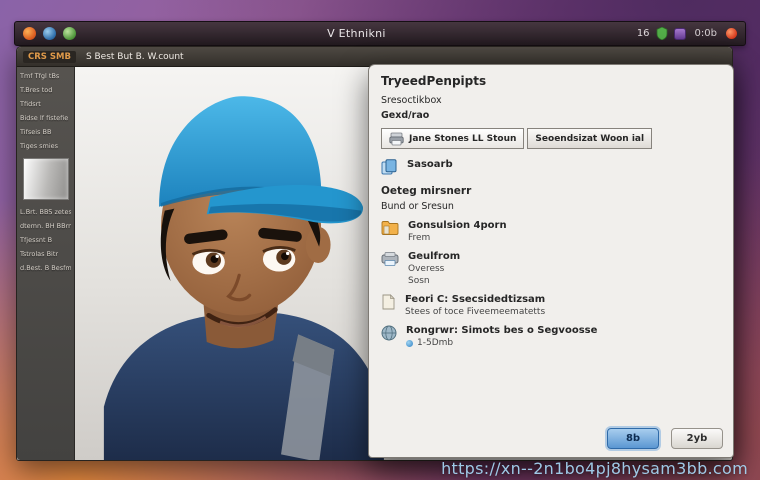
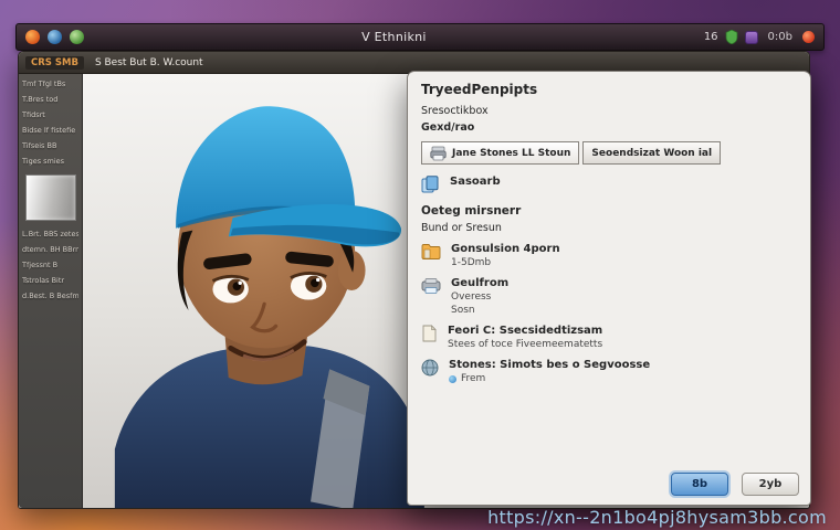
  V Ethnikni
  16
  0:0b
  CRS SMB
  S Best But B. W.count
  Tmf Tfgl tBs
  T.Bres tod
  Tfidsrt
  Bidse If fistefie
  Tifseis BB
  Tiges smies
  L.Brt. BBS zetes
  dtemn. BH BBr
  Tfjessnt B
  Tstrolas Bitr
  d.Best. B Besfm
  TryeedPenpipts
  Sresoctikbox
  Gexd/rao
  Jane Stones LL Stoun
  Seoendsizat Woon ial
  Sasoarb
  Oeteg mirsnerr
  Bund or Sresun
  Gonsulsion 4porn
- Frem
+ 1-5Dmb
  Geulfrom
  Overess
  Sosn
  Feori C: Ssecsidedtizsam
  Stees of toce Fiveemeematetts
- Rongrwr: Simots bes o Segvoosse
+ Stones: Simots bes o Segvoosse
- 1-5Dmb
+ Frem
  8b
  2yb
  https://xn--2n1bo4pj8hysam3bb.com
